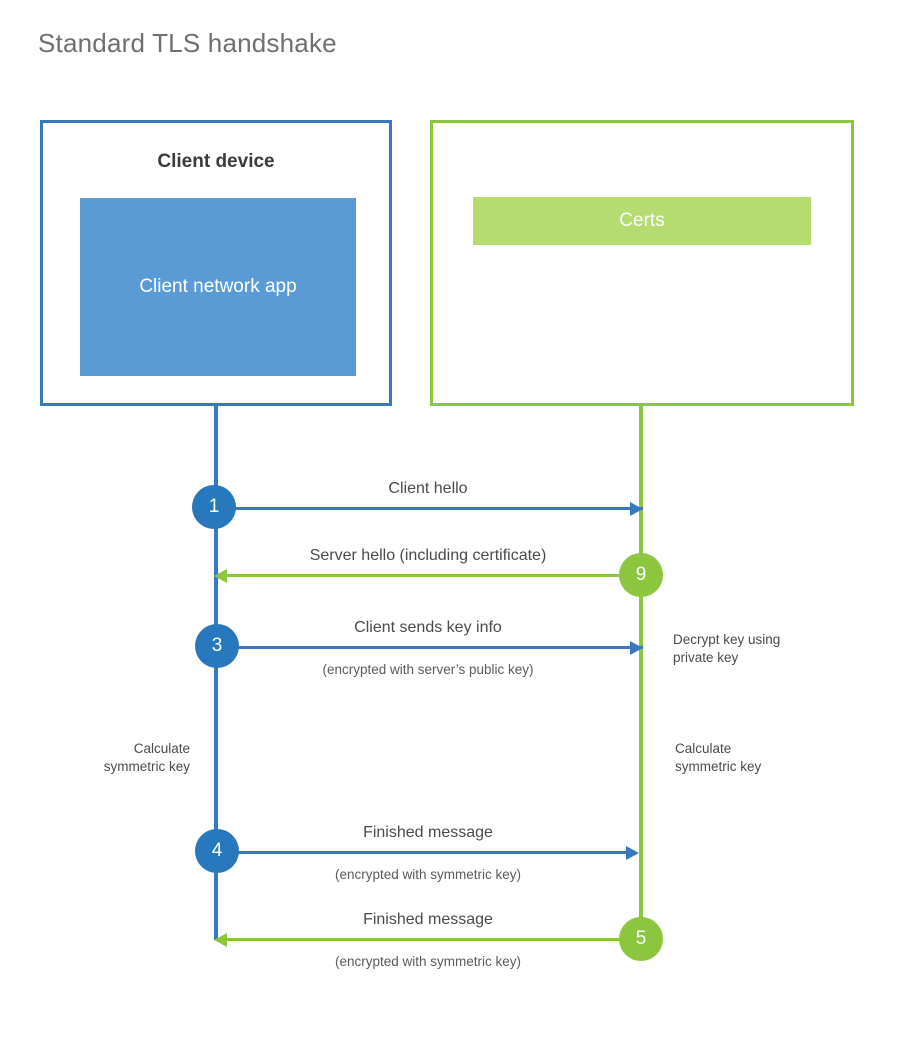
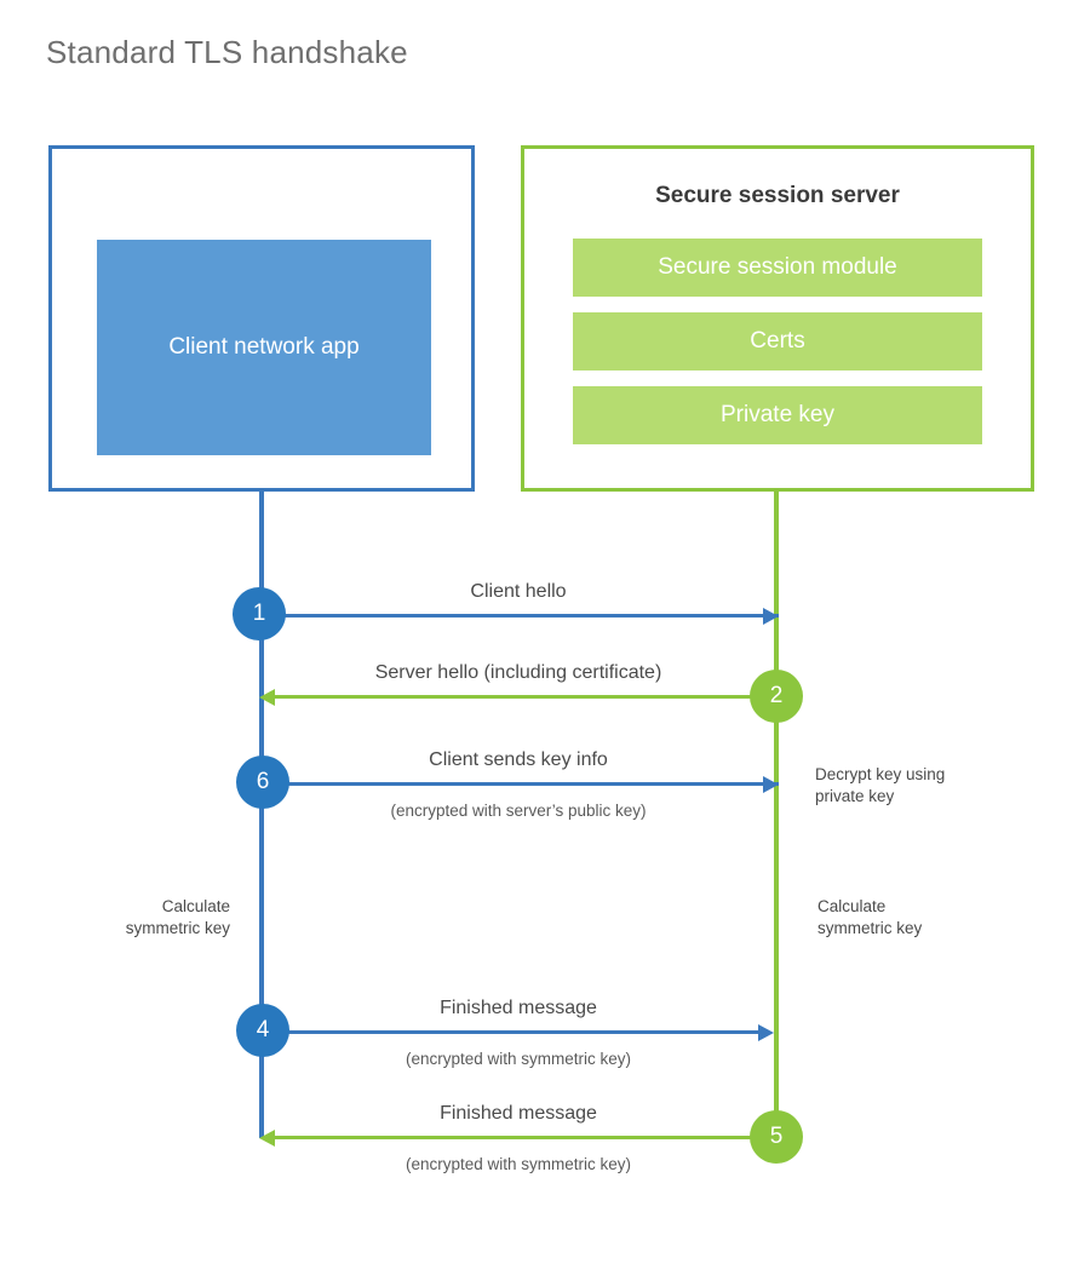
  Standard TLS handshake
- Client device
  Client network app
+ Secure session server
+ Secure session module
  Certs
+ Private key
  Client hello
  1
  Server hello (including certificate)
- 9
+ 2
  Client sends key info
  (encrypted with server’s public key)
- 3
+ 6
  Decrypt key using
  private key
  Calculate
  symmetric key
  Calculate
  symmetric key
  Finished message
  (encrypted with symmetric key)
  4
  Finished message
  (encrypted with symmetric key)
  5
